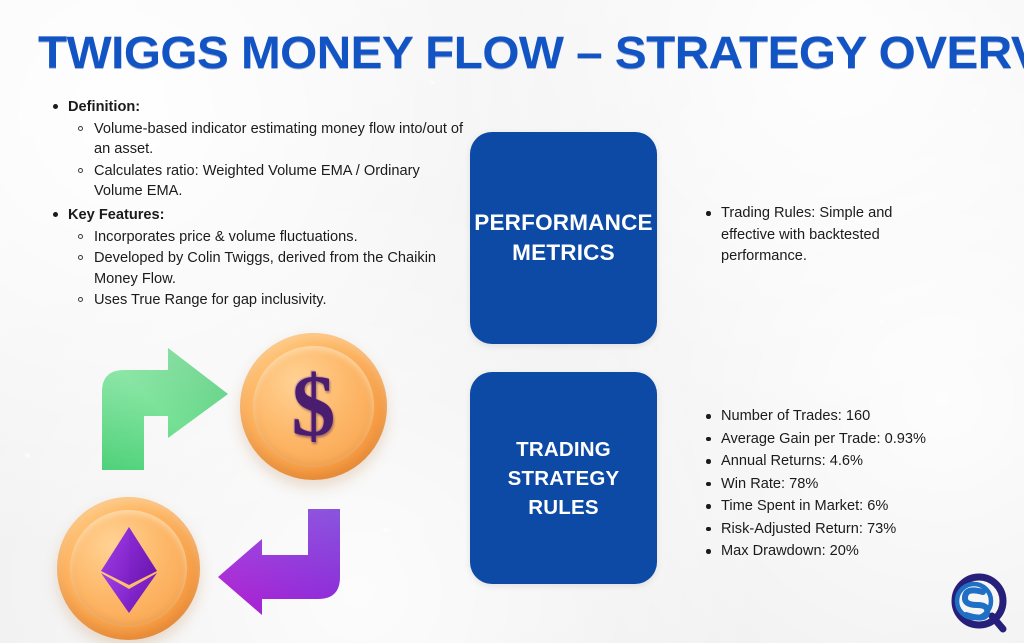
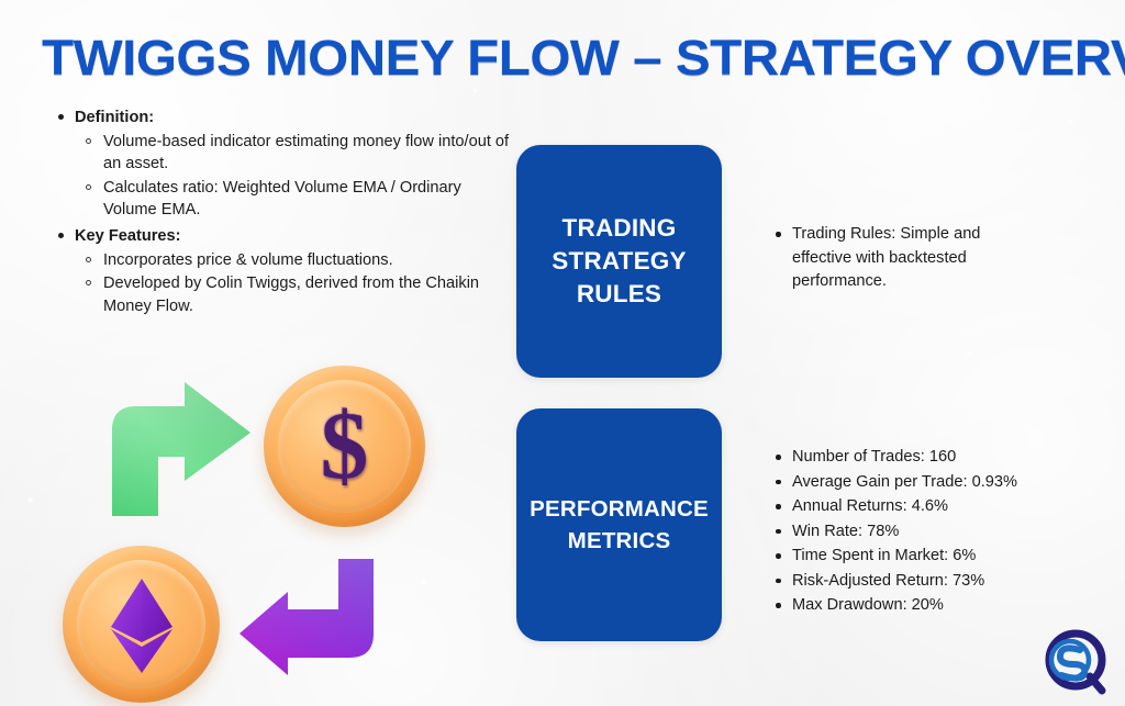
  TWIGGS MONEY FLOW – STRATEGY OVER
  Definition:
  Volume-based indicator estimating money flow into/out of an asset.
  Calculates ratio: Weighted Volume EMA / Ordinary Volume EMA.
  Key Features:
  Incorporates price & volume fluctuations.
  Developed by Colin Twiggs, derived from the Chaikin Money Flow.
- Uses True Range for gap inclusivity.
- PERFORMANCE METRICS
+ TRADING STRATEGY RULES
  Trading Rules: Simple and effective with backtested performance.
- TRADING STRATEGY RULES
+ PERFORMANCE METRICS
  Number of Trades: 160
  Average Gain per Trade: 0.93%
  Annual Returns: 4.6%
  Win Rate: 78%
  Time Spent in Market: 6%
  Risk-Adjusted Return: 73%
  Max Drawdown: 20%
  $
